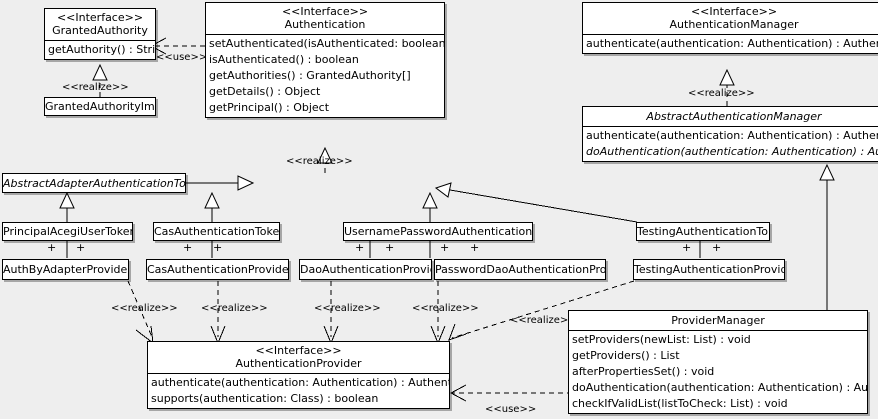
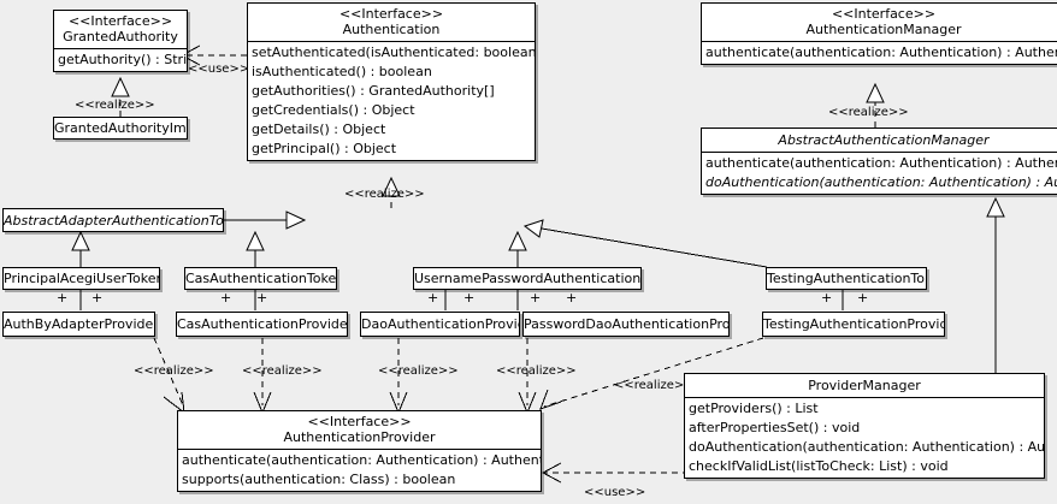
  <<Interface>>
  GrantedAuthority
  getAuthority() : Stri
  GrantedAuthorityIm
  <<Interface>>
  Authentication
  setAuthenticated(isAuthenticated: boolean
  isAuthenticated() : boolean
  getAuthorities() : GrantedAuthority[]
+ getCredentials() : Object
  getDetails() : Object
  getPrincipal() : Object
  <<Interface>>
  AuthenticationManager
  authenticate(authentication: Authentication) : Authe
  AbstractAuthenticationManager
  authenticate(authentication: Authentication) : Authe
  doAuthentication(authentication: Authentication) : A
  AbstractAdapterAuthenticationTo
  PrincipalAcegiUserToke
  CasAuthenticationToke
  UsernamePasswordAuthentication
  TestingAuthenticationTo
  AuthByAdapterProvide
  CasAuthenticationProvide
  DaoAuthenticationProvi
  PasswordDaoAuthenticationPro
  TestingAuthenticationProvid
  <<Interface>>
  AuthenticationProvider
  authenticate(authentication: Authentication) : Authen
  supports(authentication: Class) : boolean
  ProviderManager
- setProviders(newList: List) : void
  getProviders() : List
  afterPropertiesSet() : void
  doAuthentication(authentication: Authentication) : Au
  checkIfValidList(listToCheck: List) : void
  <<use>>
  <<realize>>
  <<realize>>
  <<realize>>
  <<realize>>
  <<realize>>
  <<realize>>
  <<realize>>
  <<realize>
  <<use>>
  +
  +
  +
  +
  +
  +
  +
  +
  +
  +
